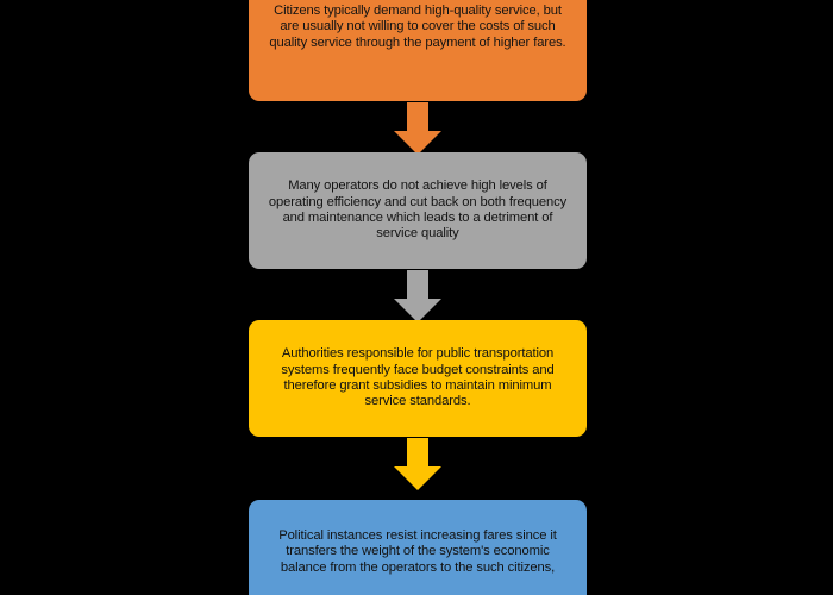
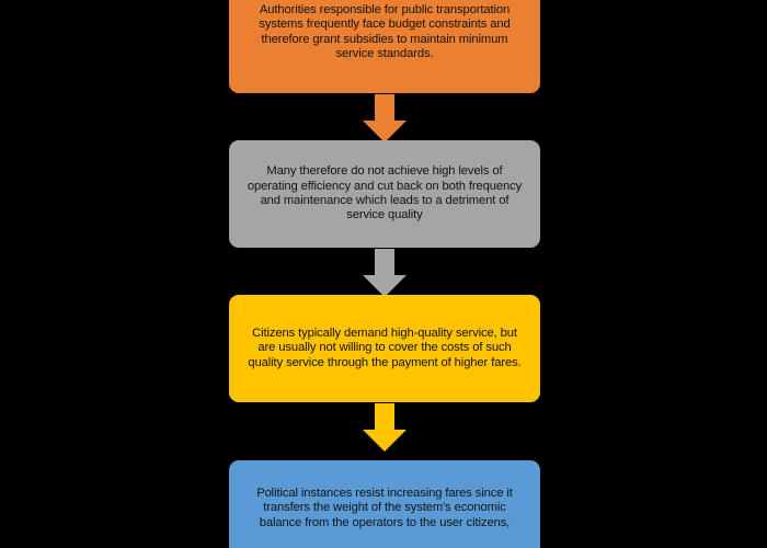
- Citizens typically demand high-quality service, but are usually not willing to cover the costs of such quality service through the payment of higher fares.
+ Authorities responsible for public transportation systems frequently face budget constraints and therefore grant subsidies to maintain minimum service standards.
- Many operators do not achieve high levels of operating efficiency and cut back on both frequency and maintenance which leads to a detriment of service quality
+ Many therefore do not achieve high levels of operating efficiency and cut back on both frequency and maintenance which leads to a detriment of service quality
- Authorities responsible for public transportation systems frequently face budget constraints and therefore grant subsidies to maintain minimum service standards.
+ Citizens typically demand high-quality service, but are usually not willing to cover the costs of such quality service through the payment of higher fares.
- Political instances resist increasing fares since it transfers the weight of the system's economic balance from the operators to the such citizens,
+ Political instances resist increasing fares since it transfers the weight of the system's economic balance from the operators to the user citizens,
